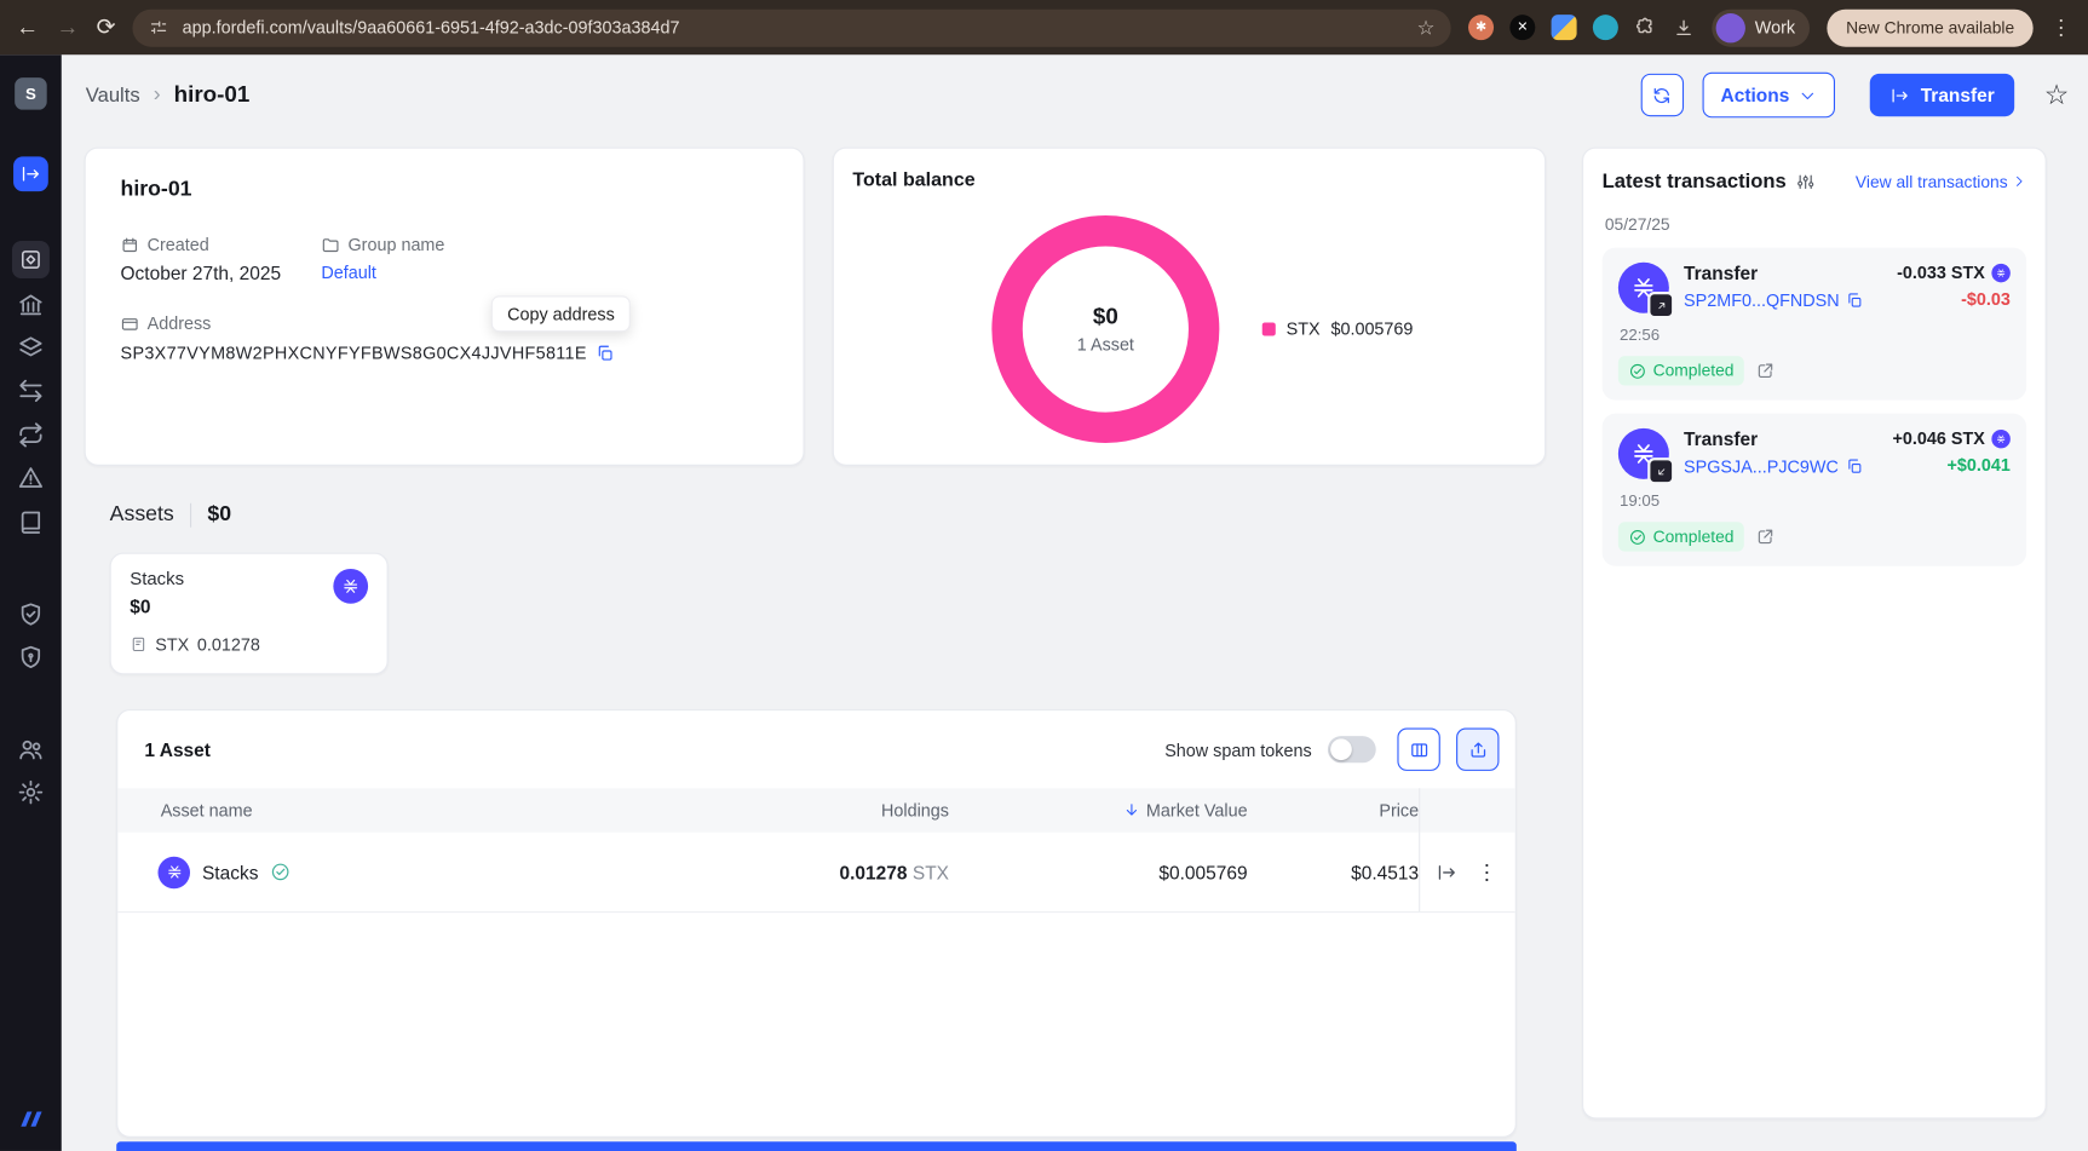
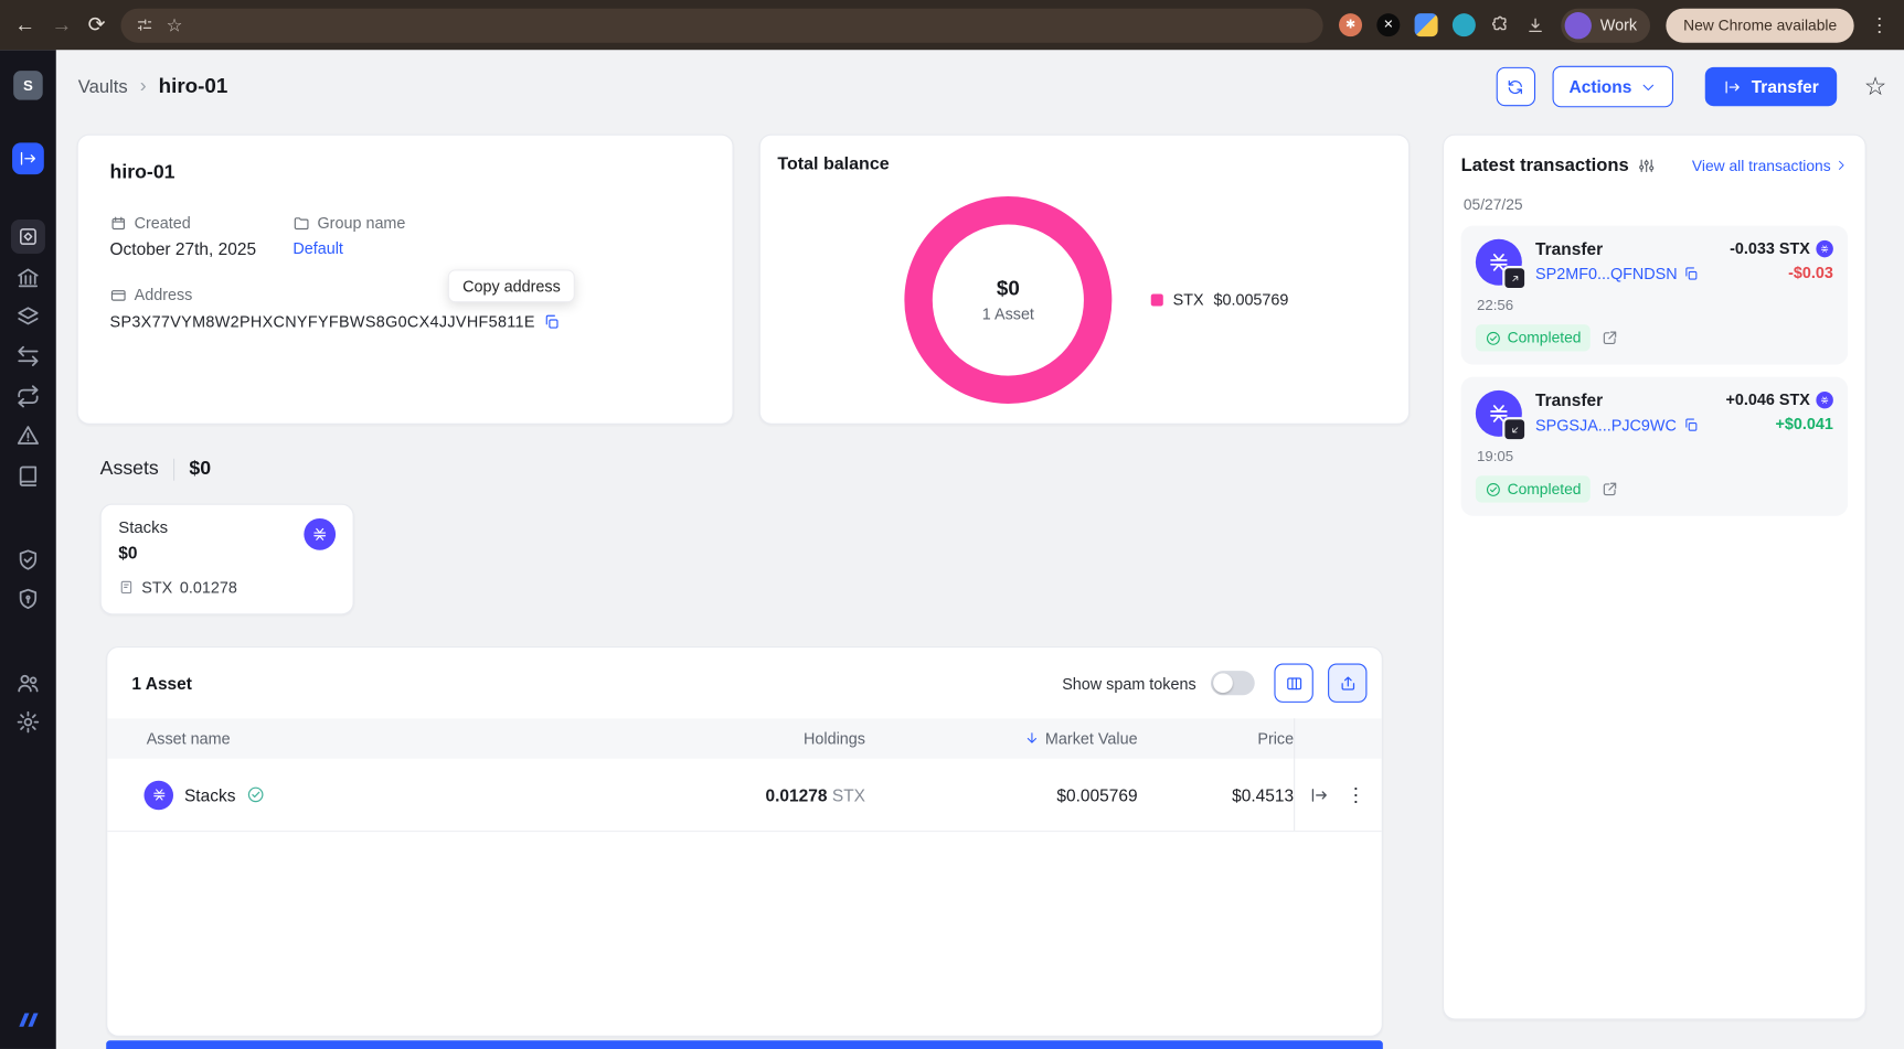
  ←
  →
  ⟳
- app.fordefi.com/vaults/9aa60661-6951-4f92-a3dc-09f303a384d7
  ☆
  ✱
  ✕
  Work
  New Chrome available
  ⋮
  S
  Vaults
  ›
  hiro-01
  Actions
  Transfer
  ☆
  hiro-01
  Created
  October 27th, 2025
  Group name
  Default
  Address
  SP3X77VYM8W2PHXCNYFYFBWS8G0CX4JJVHF5811E
  Copy address
  Total balance
  $0
  1 Asset
  STX
  $0.005769
  Latest transactions
  View all transactions
  05/27/25
  Transfer
  SP2MF0...QFNDSN
  -0.033 STX
  -$0.03
  22:56
  Completed
  Transfer
  SPGSJA...PJC9WC
  +0.046 STX
  +$0.041
  19:05
  Completed
  Assets
  $0
  Stacks
  $0
  STX
  0.01278
  1 Asset
  Show spam tokens
  Asset name
  Holdings
  Market Value
  Price
  Stacks
  0.01278 STX
  $0.005769
  $0.4513
  ⋮
